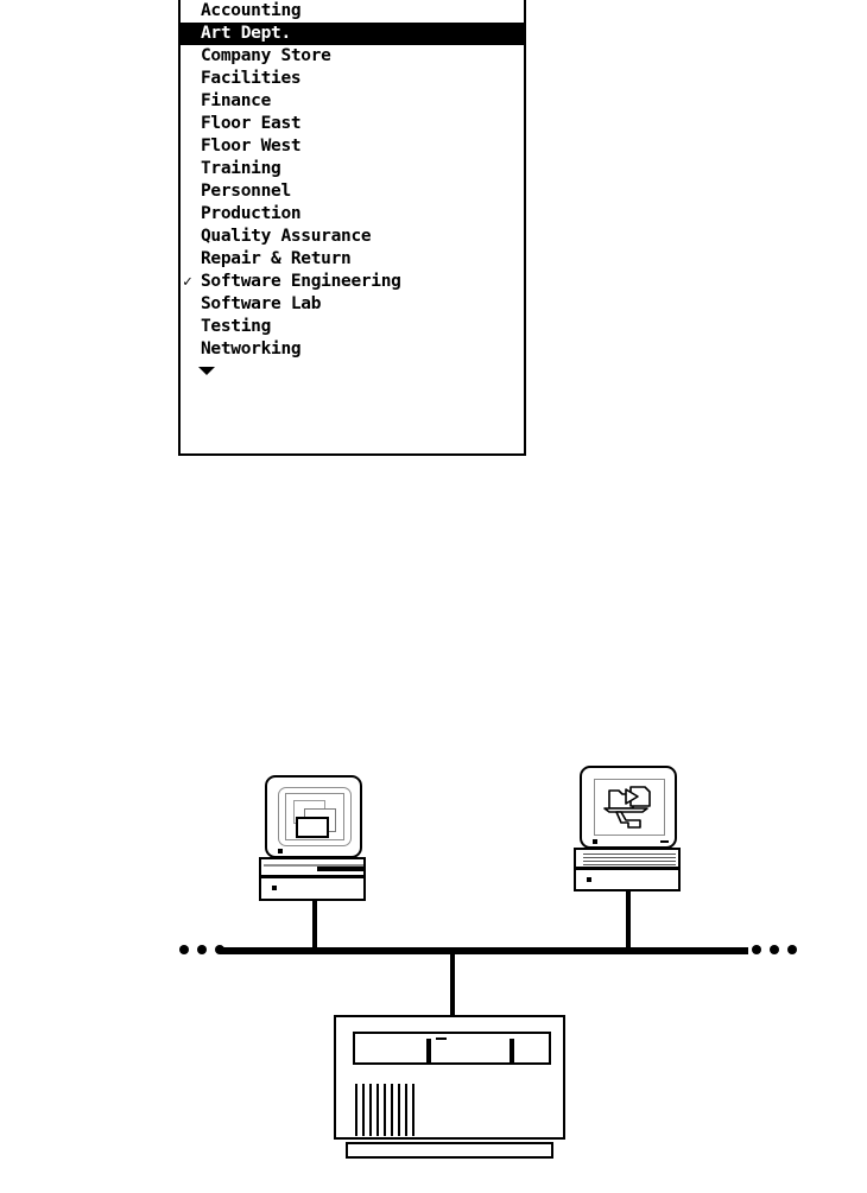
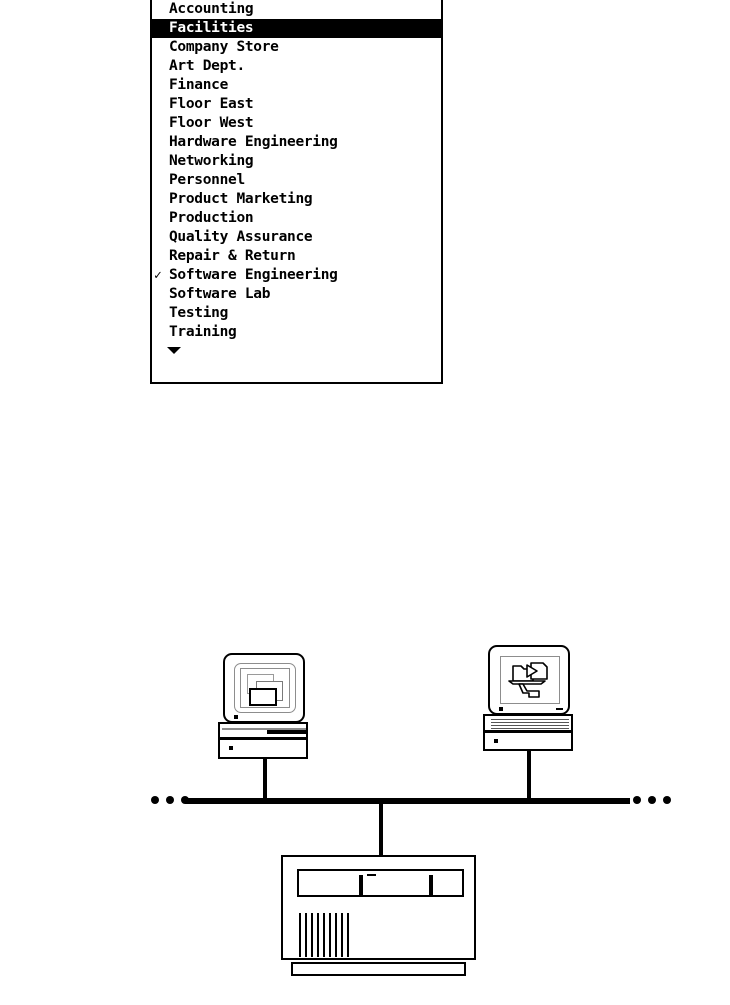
  Accounting
- Art Dept.
+ Facilities
  Company Store
- Facilities
+ Art Dept.
  Finance
  Floor East
  Floor West
+ Hardware Engineering
- Training
+ Networking
  Personnel
+ Product Marketing
  Production
  Quality Assurance
  Repair & Return
  ✓
  Software Engineering
  Software Lab
  Testing
- Networking
+ Training
